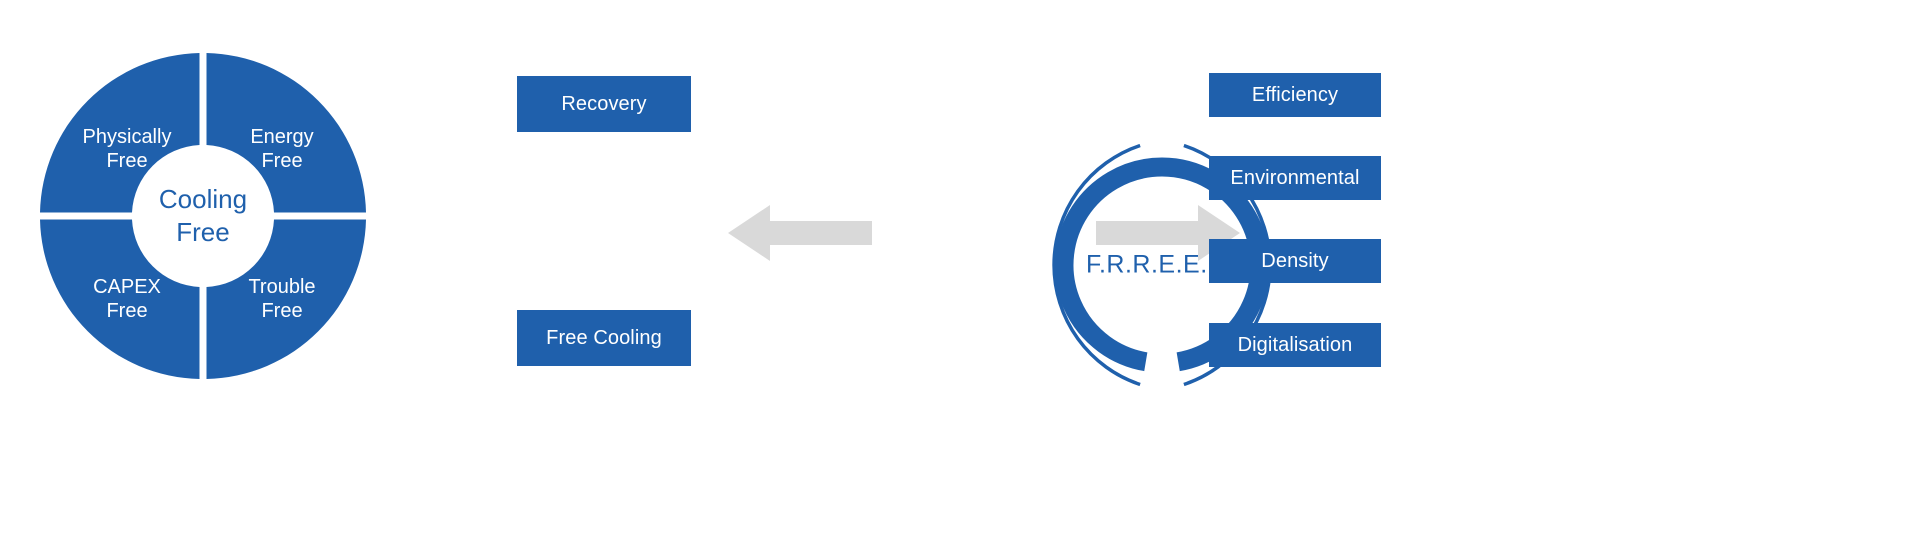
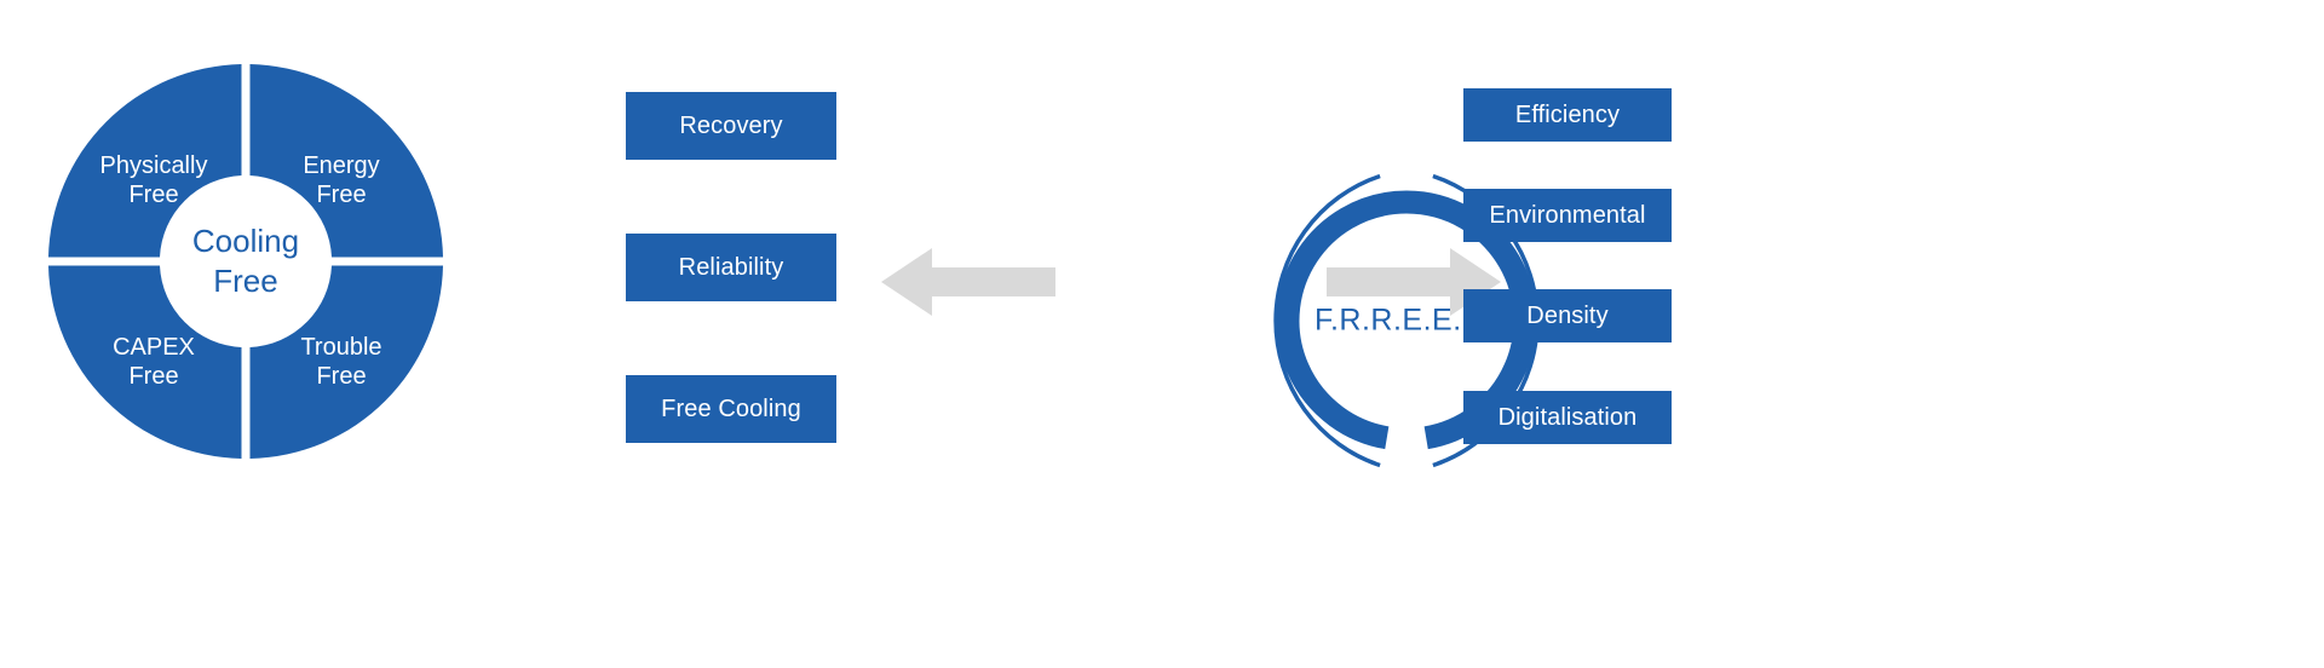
  Physically
  Free
  Energy
  Free
  CAPEX
  Free
  Trouble
  Free
  Cooling
  Free
  Recovery
+ Reliability
  Free Cooling
  F.R.R.E.E.
  Efficiency
  Environmental
  Density
  Digitalisation
